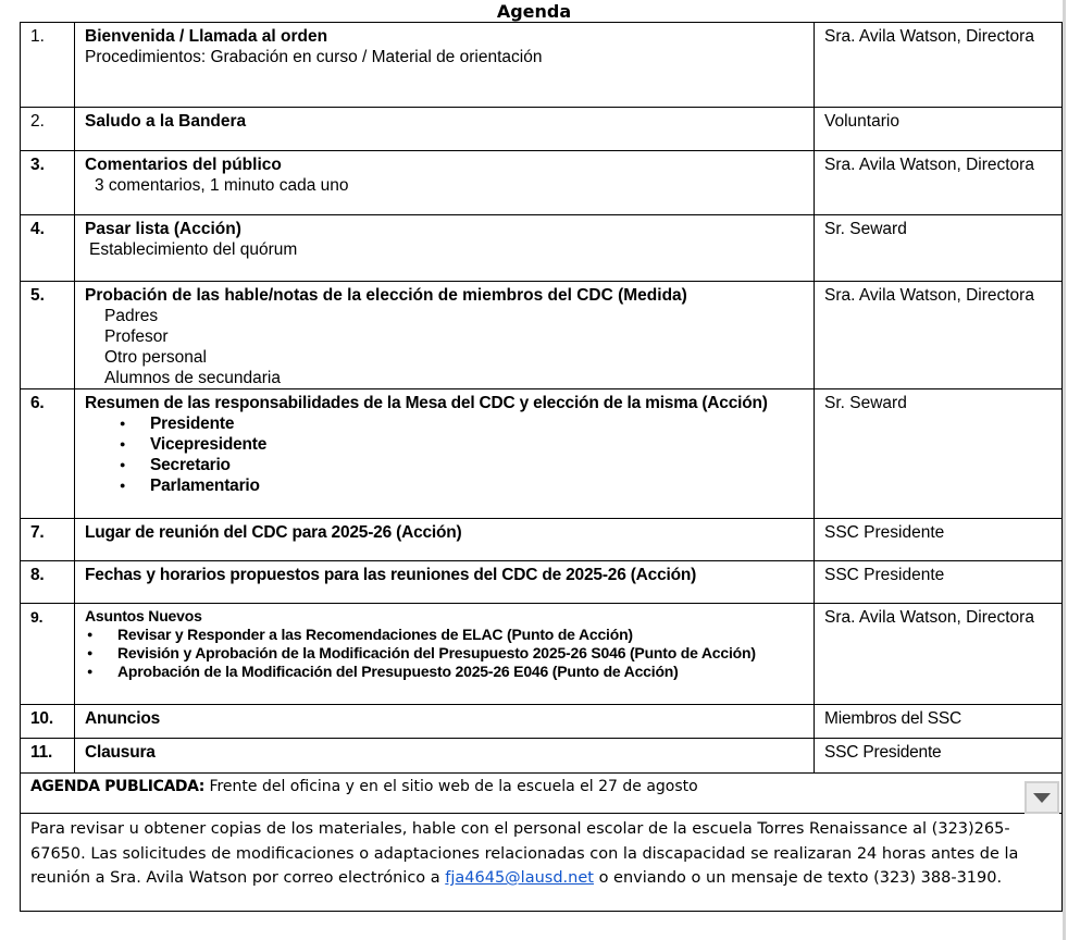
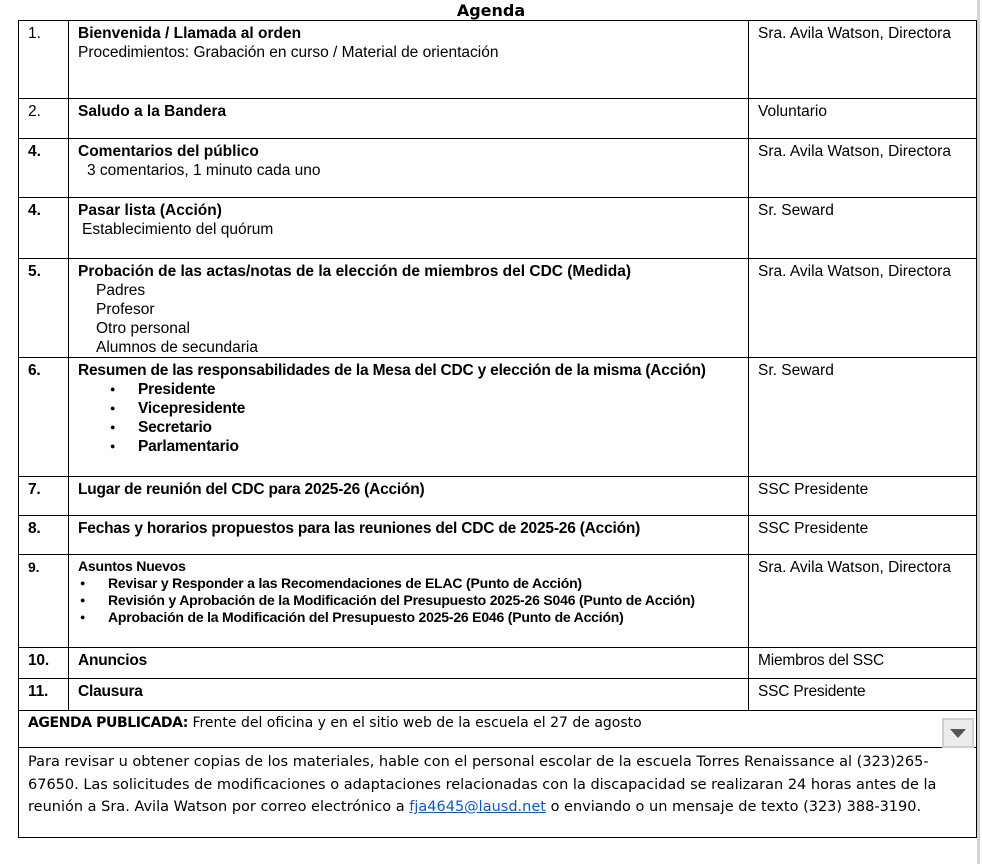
  Agenda
  1.	Bienvenida / Llamada al orden Procedimientos: Grabación en curso / Material de orientación	Sra. Avila Watson, Directora
  2.	Saludo a la Bandera	Voluntario
- 3.	Comentarios del público 3 comentarios, 1 minuto cada uno	Sra. Avila Watson, Directora
+ 4.	Comentarios del público 3 comentarios, 1 minuto cada uno	Sra. Avila Watson, Directora
  4.	Pasar lista (Acción) Establecimiento del quórum	Sr. Seward
- 5.	Probación de las hable/notas de la elección de miembros del CDC (Medida) Padres Profesor Otro personal Alumnos de secundaria	Sra. Avila Watson, Directora
+ 5.	Probación de las actas/notas de la elección de miembros del CDC (Medida) Padres Profesor Otro personal Alumnos de secundaria	Sra. Avila Watson, Directora
  6.	Resumen de las responsabilidades de la Mesa del CDC y elección de la misma (Acción) Presidente Vicepresidente Secretario Parlamentario	Sr. Seward
  7.	Lugar de reunión del CDC para 2025-26 (Acción)	SSC Presidente
  8.	Fechas y horarios propuestos para las reuniones del CDC de 2025-26 (Acción)	SSC Presidente
  9.	Asuntos Nuevos Revisar y Responder a las Recomendaciones de ELAC (Punto de Acción) Revisión y Aprobación de la Modificación del Presupuesto 2025-26 S046 (Punto de Acción) Aprobación de la Modificación del Presupuesto 2025-26 E046 (Punto de Acción)	Sra. Avila Watson, Directora
  10.	Anuncios	Miembros del SSC
  11.	Clausura	SSC Presidente
  AGENDA PUBLICADA: Frente del oficina y en el sitio web de la escuela el 27 de agosto
  Para revisar u obtener copias de los materiales, hable con el personal escolar de la escuela Torres Renaissance al (323)265-67650. Las solicitudes de modificaciones o adaptaciones relacionadas con la discapacidad se realizaran 24 horas antes de la reunión a Sra. Avila Watson por correo electrónico a fja4645@lausd.net o enviando o un mensaje de texto (323) 388-3190.
